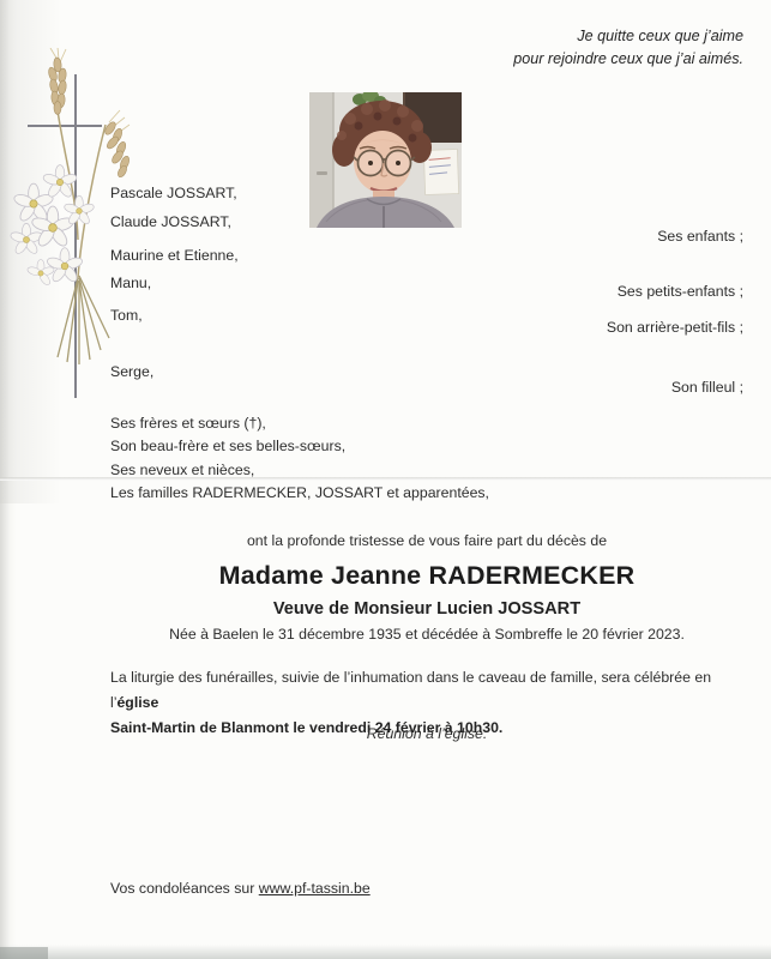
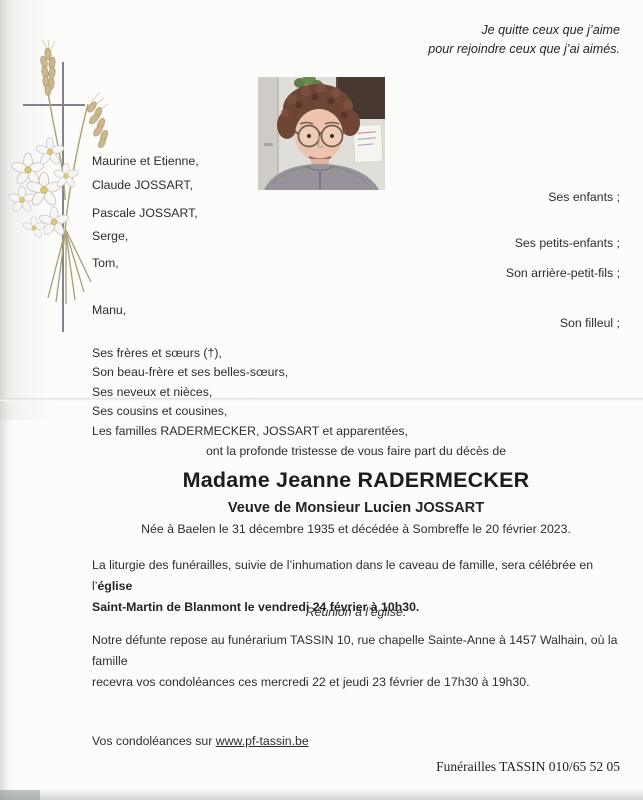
  Je quitte ceux que j’aime
  pour rejoindre ceux que j’ai aimés.
- Pascale JOSSART,
+ Maurine et Etienne,
  Claude JOSSART,
- Maurine et Etienne,
+ Pascale JOSSART,
- Manu,
+ Serge,
  Tom,
- Serge,
+ Manu,
  Ses enfants ;
  Ses petits-enfants ;
  Son arrière-petit-fils ;
  Son filleul ;
  Ses frères et sœurs (†),
  Son beau-frère et ses belles-sœurs,
  Ses neveux et nièces,
+ Ses cousins et cousines,
  Les familles RADERMECKER, JOSSART et apparentées,
  ont la profonde tristesse de vous faire part du décès de
  Madame Jeanne RADERMECKER
  Veuve de Monsieur Lucien JOSSART
  Née à Baelen le 31 décembre 1935 et décédée à Sombreffe le 20 février 2023.
  La liturgie des funérailles, suivie de l’inhumation dans le caveau de famille, sera célébrée en l’église
  Saint-Martin de Blanmont le vendredi 24 février à 10h30.
  Réunion à l’église.
+ Notre défunte repose au funérarium TASSIN 10, rue chapelle Sainte-Anne à 1457 Walhain, où la famille
+ recevra vos condoléances ces mercredi 22 et jeudi 23 février de 17h30 à 19h30.
  Vos condoléances sur www.pf-tassin.be
+ Funérailles TASSIN 010/65 52 05
